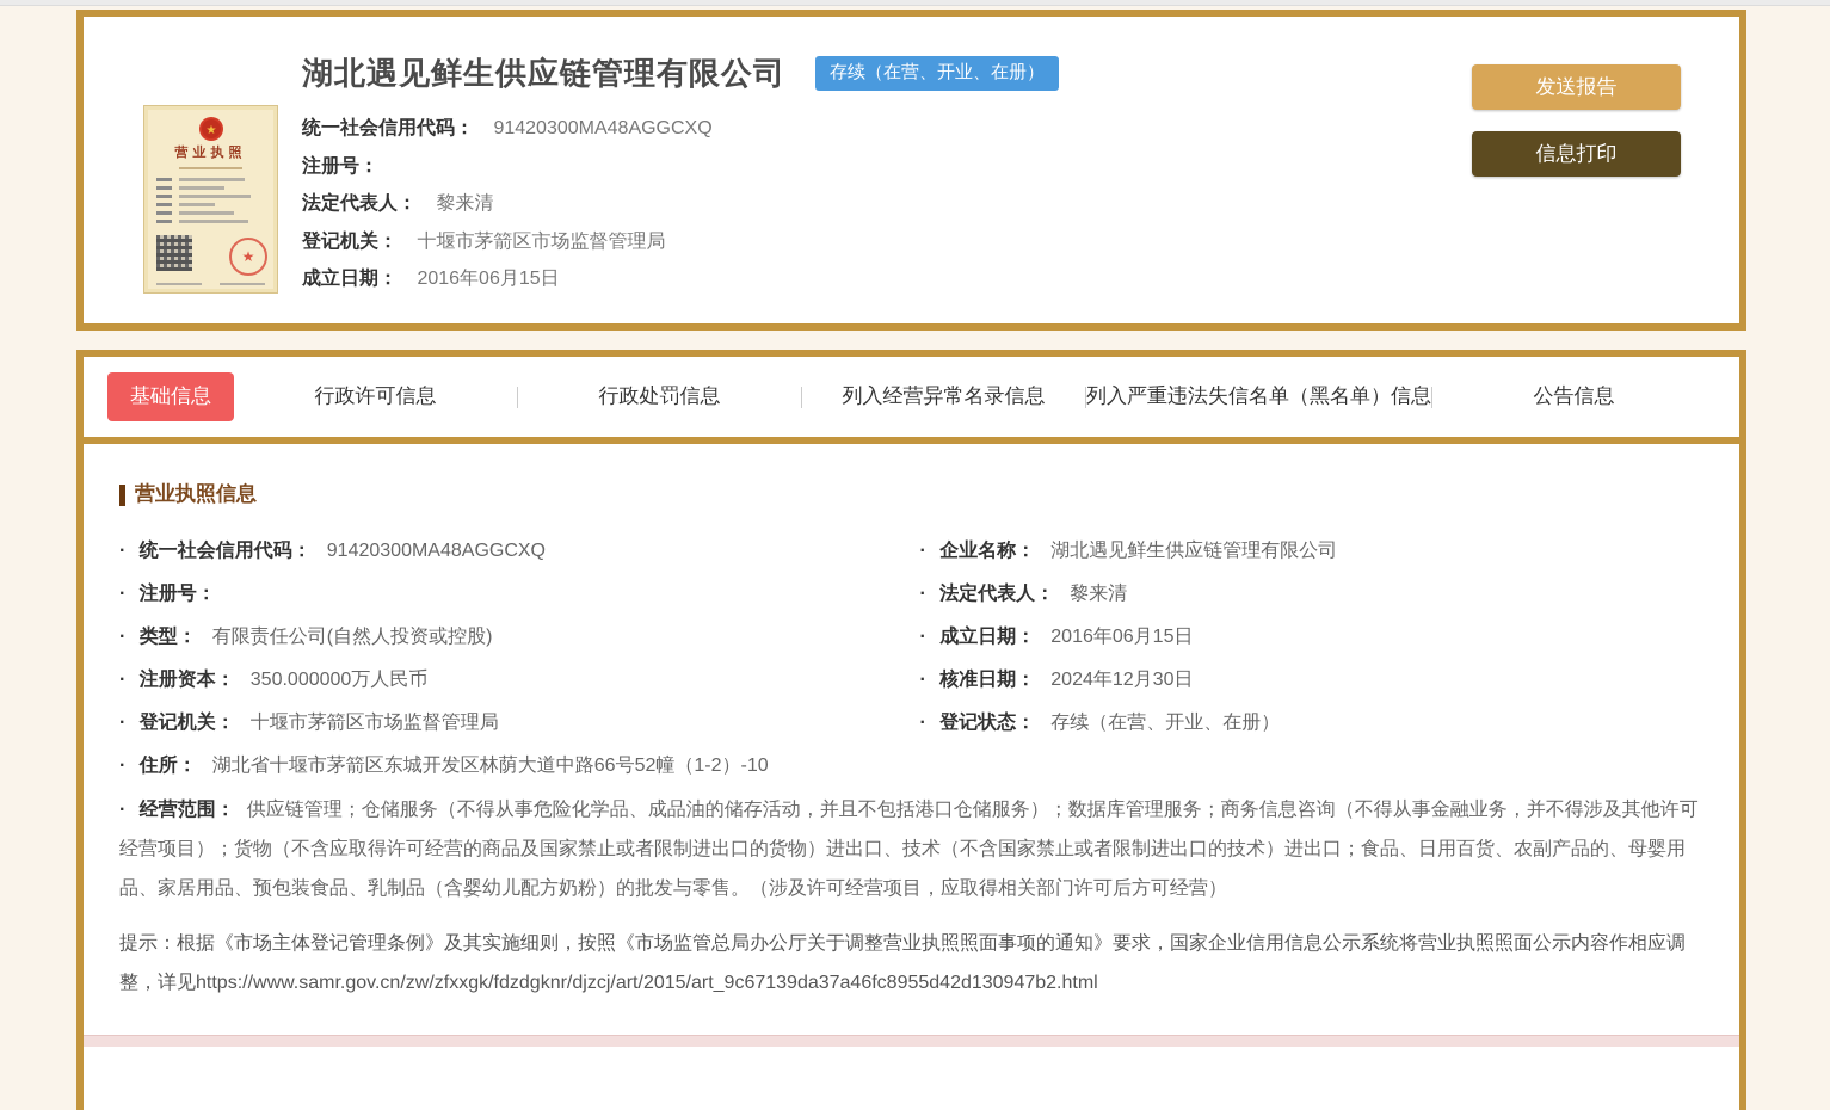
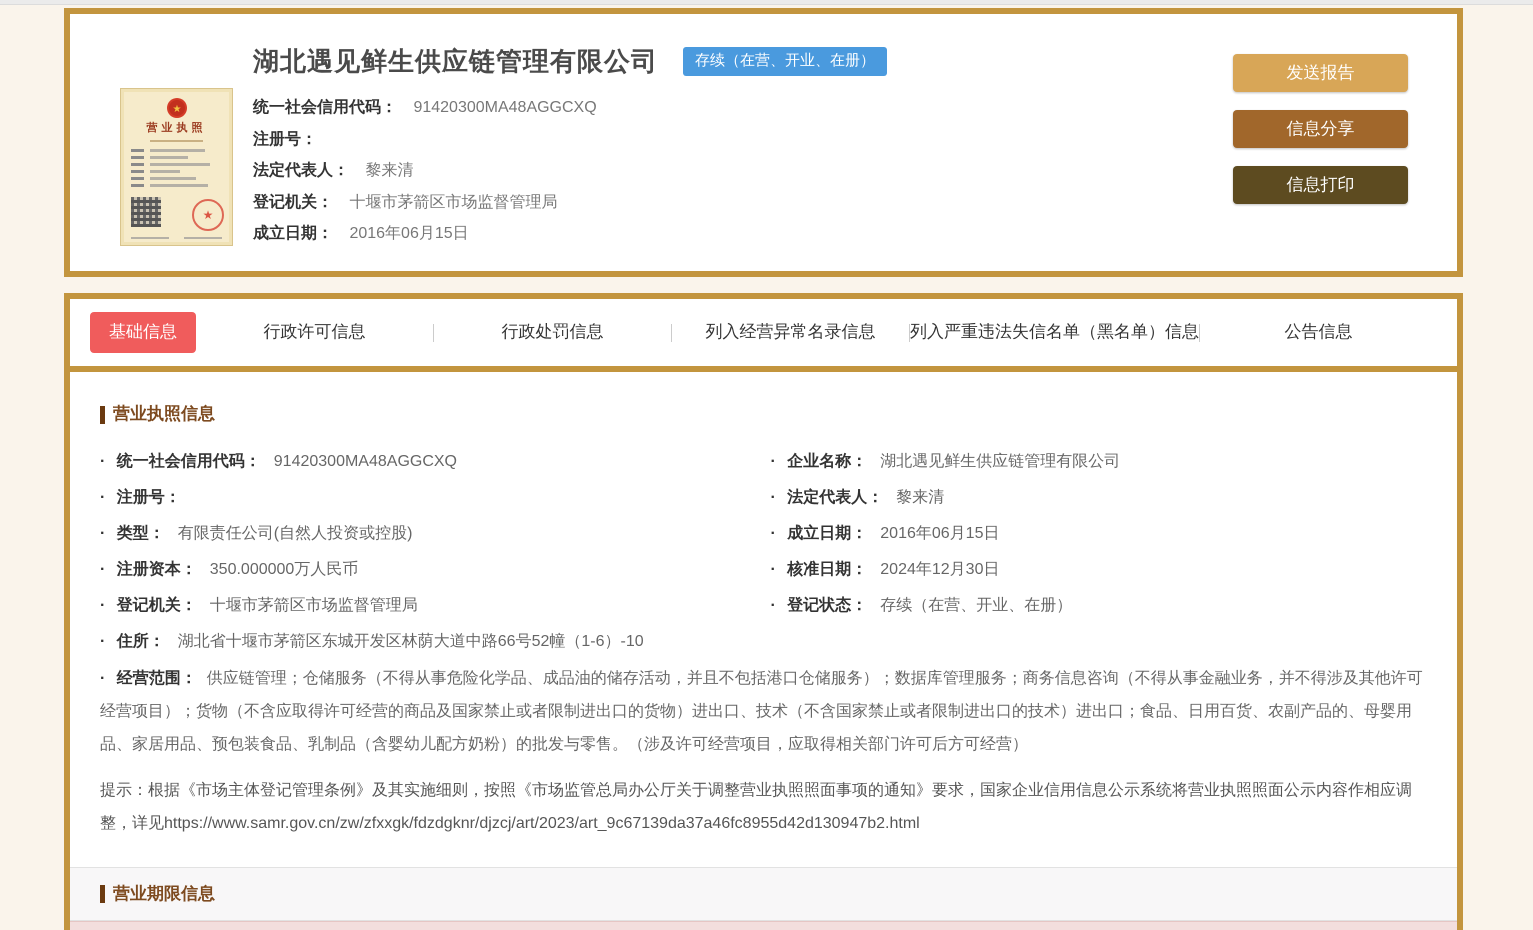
  ★
  营业执照
  ★
  湖北遇见鲜生供应链管理有限公司
  存续（在营、开业、在册）
  统一社会信用代码： 91420300MA48AGGCXQ
  注册号：
  法定代表人： 黎来清
  登记机关： 十堰市茅箭区市场监督管理局
  成立日期： 2016年06月15日
  发送报告
+ 信息分享
  信息打印
  基础信息
  行政许可信息
  行政处罚信息
  列入经营异常名录信息
  列入严重违法失信名单（黑名单）信息
  公告信息
  营业执照信息
  统一社会信用代码： 91420300MA48AGGCXQ
  企业名称： 湖北遇见鲜生供应链管理有限公司
  注册号：
  法定代表人： 黎来清
  类型： 有限责任公司(自然人投资或控股)
  成立日期： 2016年06月15日
  注册资本： 350.000000万人民币
  核准日期： 2024年12月30日
  登记机关： 十堰市茅箭区市场监督管理局
  登记状态： 存续（在营、开业、在册）
- 住所： 湖北省十堰市茅箭区东城开发区林荫大道中路66号52幢（1-2）-10
+ 住所： 湖北省十堰市茅箭区东城开发区林荫大道中路66号52幢（1-6）-10
  经营范围： 供应链管理；仓储服务（不得从事危险化学品、成品油的储存活动，并且不包括港口仓储服务）；数据库管理服务；商务信息咨询（不得从事金融业务，并不得涉及其他许可经营项目）；货物（不含应取得许可经营的商品及国家禁止或者限制进出口的货物）进出口、技术（不含国家禁止或者限制进出口的技术）进出口；食品、日用百货、农副产品的、母婴用品、家居用品、预包装食品、乳制品（含婴幼儿配方奶粉）的批发与零售。（涉及许可经营项目，应取得相关部门许可后方可经营）
- 提示：根据《市场主体登记管理条例》及其实施细则，按照《市场监管总局办公厅关于调整营业执照照面事项的通知》要求，国家企业信用信息公示系统将营业执照照面公示内容作相应调整，详见https://www.samr.gov.cn/zw/zfxxgk/fdzdgknr/djzcj/art/2015/art_9c67139da37a46fc8955d42d130947b2.html
+ 提示：根据《市场主体登记管理条例》及其实施细则，按照《市场监管总局办公厅关于调整营业执照照面事项的通知》要求，国家企业信用信息公示系统将营业执照照面公示内容作相应调整，详见https://www.samr.gov.cn/zw/zfxxgk/fdzdgknr/djzcj/art/2023/art_9c67139da37a46fc8955d42d130947b2.html
+ 营业期限信息
